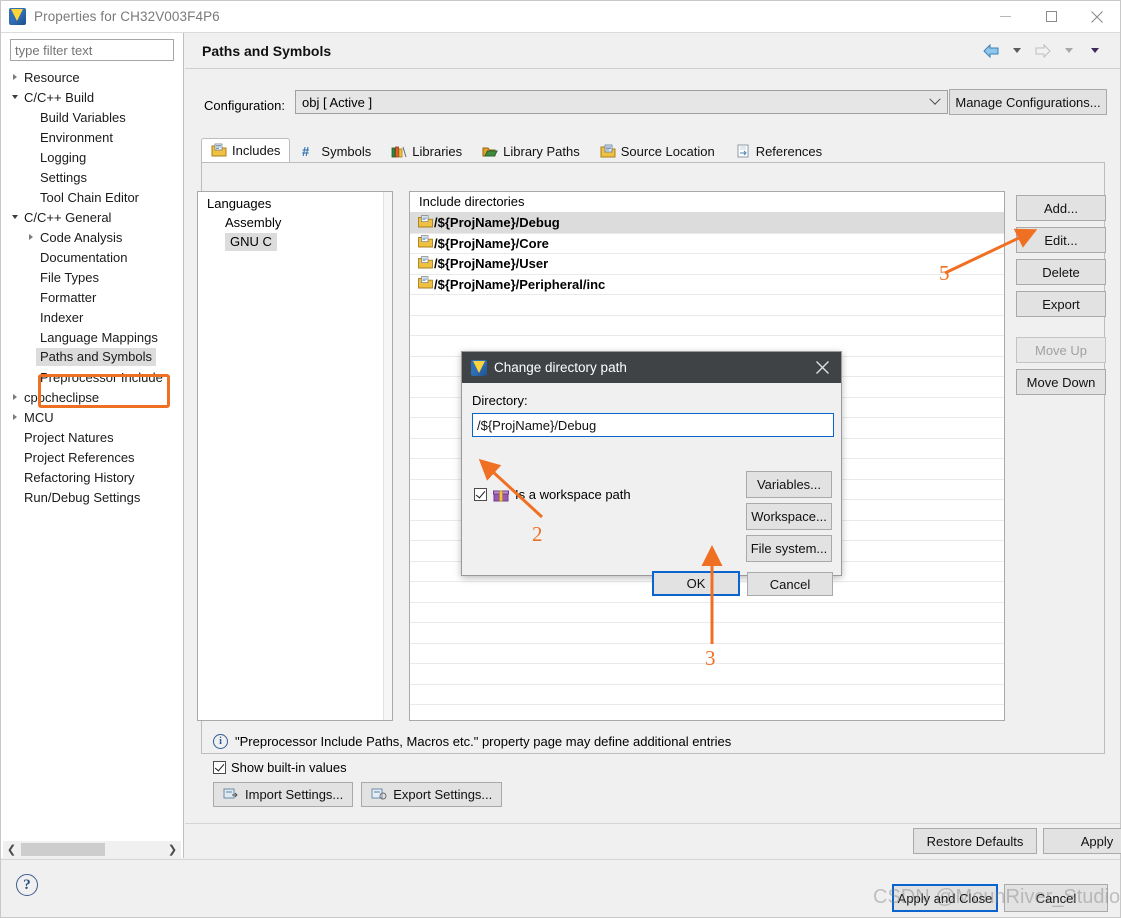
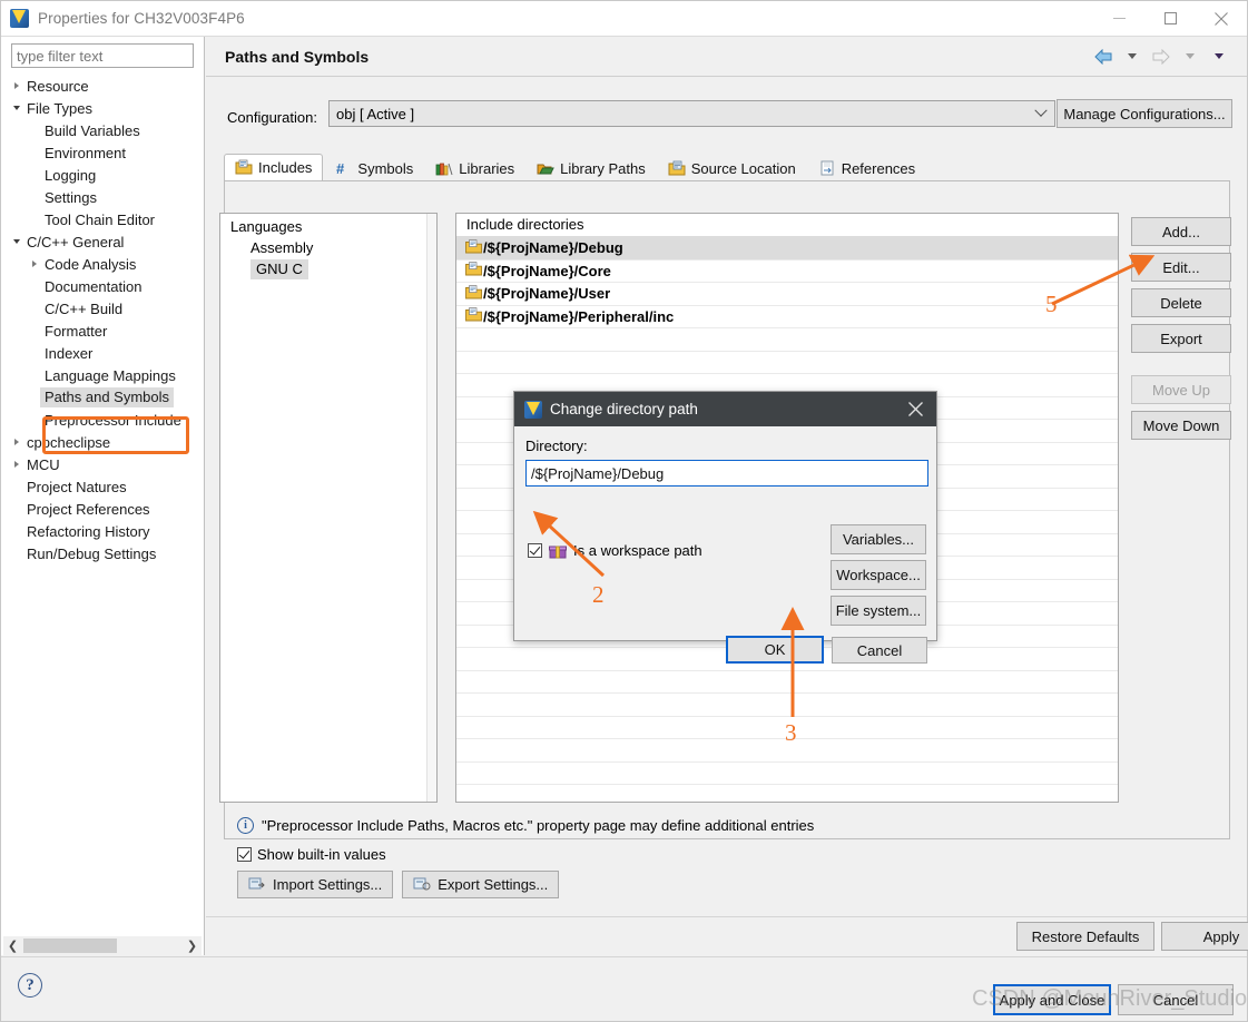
  Properties for CH32V003F4P6
  type filter text
  Resource
- C/C++ Build
+ File Types
  Build Variables
  Environment
  Logging
  Settings
  Tool Chain Editor
  C/C++ General
  Code Analysis
  Documentation
- File Types
+ C/C++ Build
  Formatter
  Indexer
  Language Mappings
  Paths and Symbols
  Preprocessor Include
  cppcheclipse
  MCU
  Project Natures
  Project References
  Refactoring History
  Run/Debug Settings
  ❮
  ❯
  Paths and Symbols
  Configuration:
  obj [ Active ]
  Manage Configurations...
  Includes
  #
  Symbols
  Libraries
  Library Paths
  Source Location
  References
  Languages
  Assembly
  GNU C
  Include directories
  /${ProjName}/Debug
  /${ProjName}/Core
  /${ProjName}/User
  /${ProjName}/Peripheral/inc
  Add...
  Edit...
  Delete
  Export
  Move Up
  Move Down
  i
  "Preprocessor Include Paths, Macros etc." property page may define additional entries
  Show built-in values
  Import Settings...
  Export Settings...
  Restore Defaults
  Apply
  ?
  Apply and Close
  Cancel
  Change directory path
  Directory:
  /${ProjName}/Debug
  s a workspace path
  Variables...
  Workspace...
  File system...
  OK
  Cancel
  5
  2
  3
  CSDN @MounRiver_Studio
